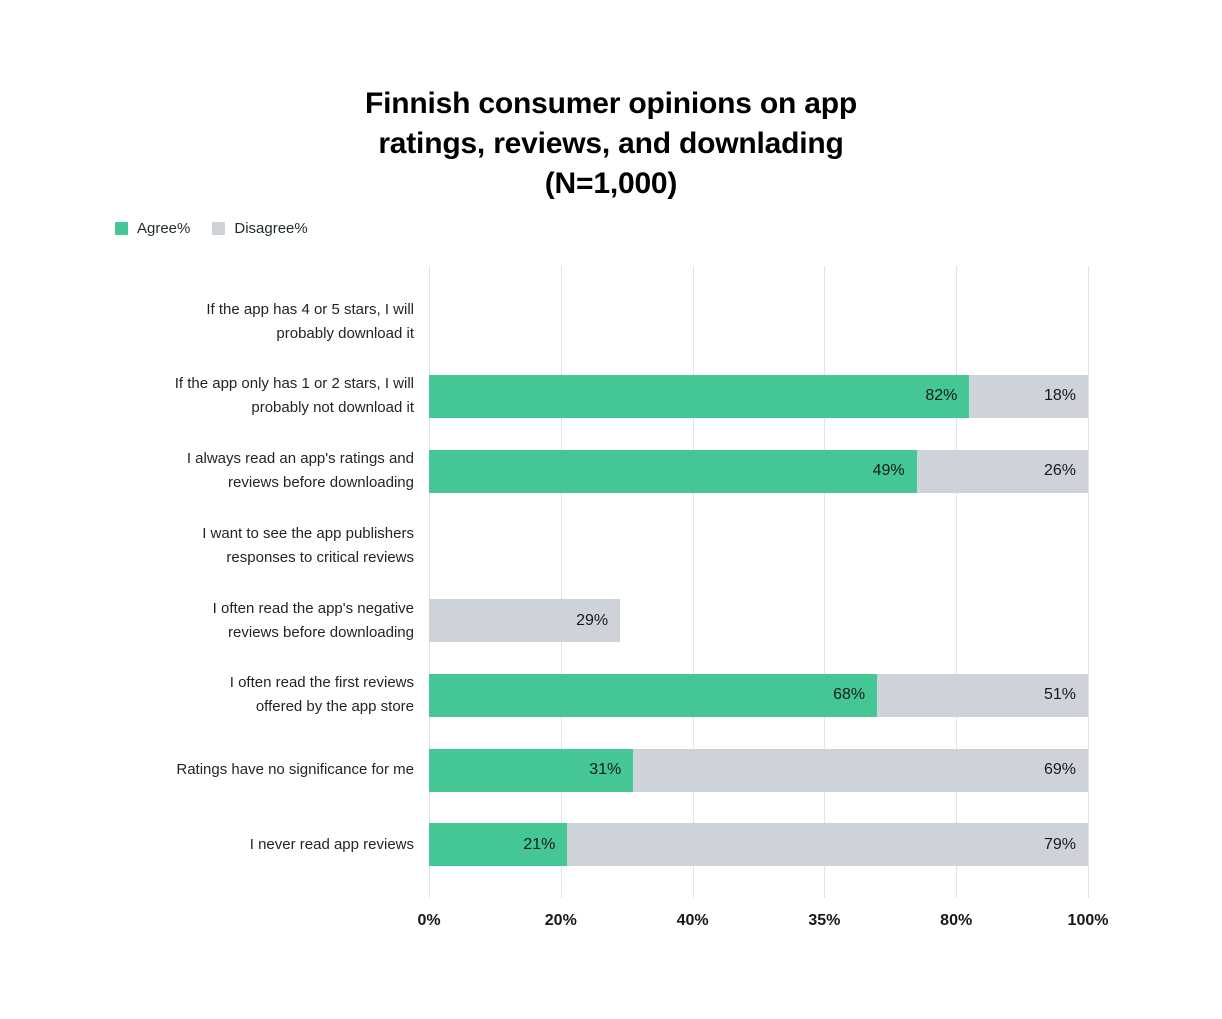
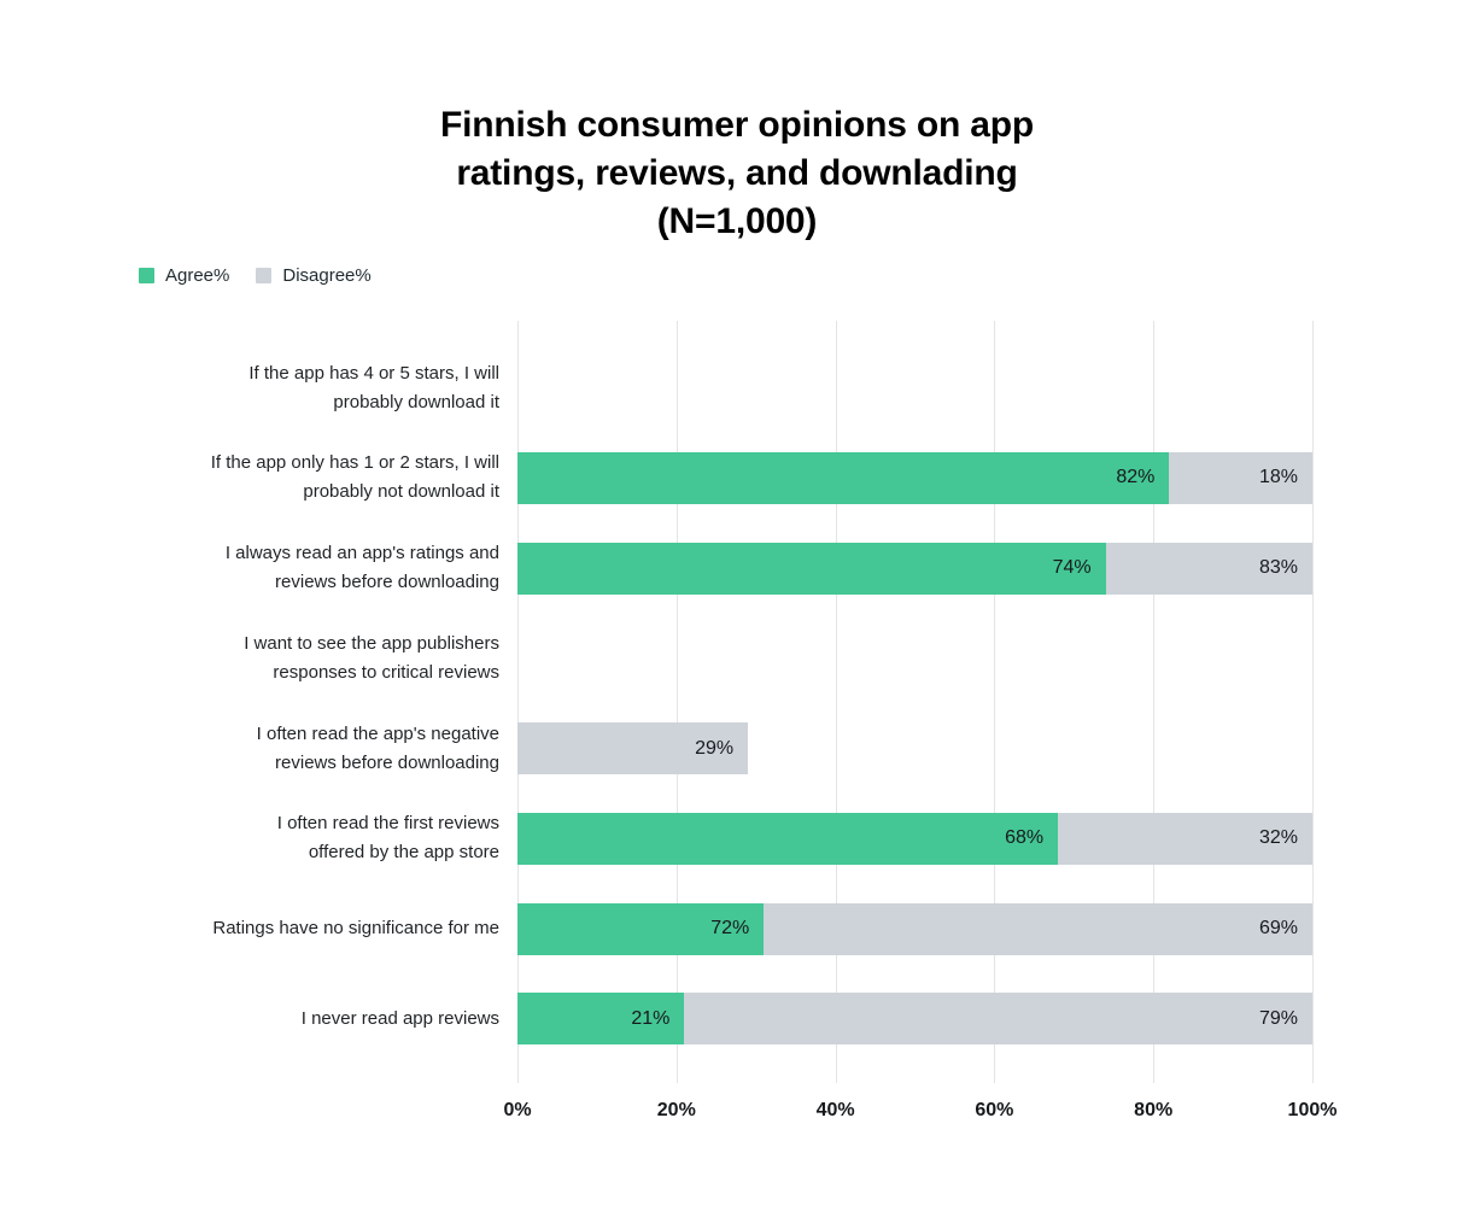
  Finnish consumer opinions on app
  ratings, reviews, and downlading
  (N=1,000)
  Agree%
  Disagree%
  If the app has 4 or 5 stars, I will
  probably download it
  If the app only has 1 or 2 stars, I will
  probably not download it
  I always read an app's ratings and
  reviews before downloading
  I want to see the app publishers
  responses to critical reviews
  I often read the app's negative
  reviews before downloading
  I often read the first reviews
  offered by the app store
  Ratings have no significance for me
  I never read app reviews
  82%
  18%
- 49%
+ 74%
- 26%
+ 83%
  29%
  68%
- 51%
+ 32%
- 31%
+ 72%
  69%
  21%
  79%
  0%
  20%
  40%
- 35%
+ 60%
  80%
  100%
